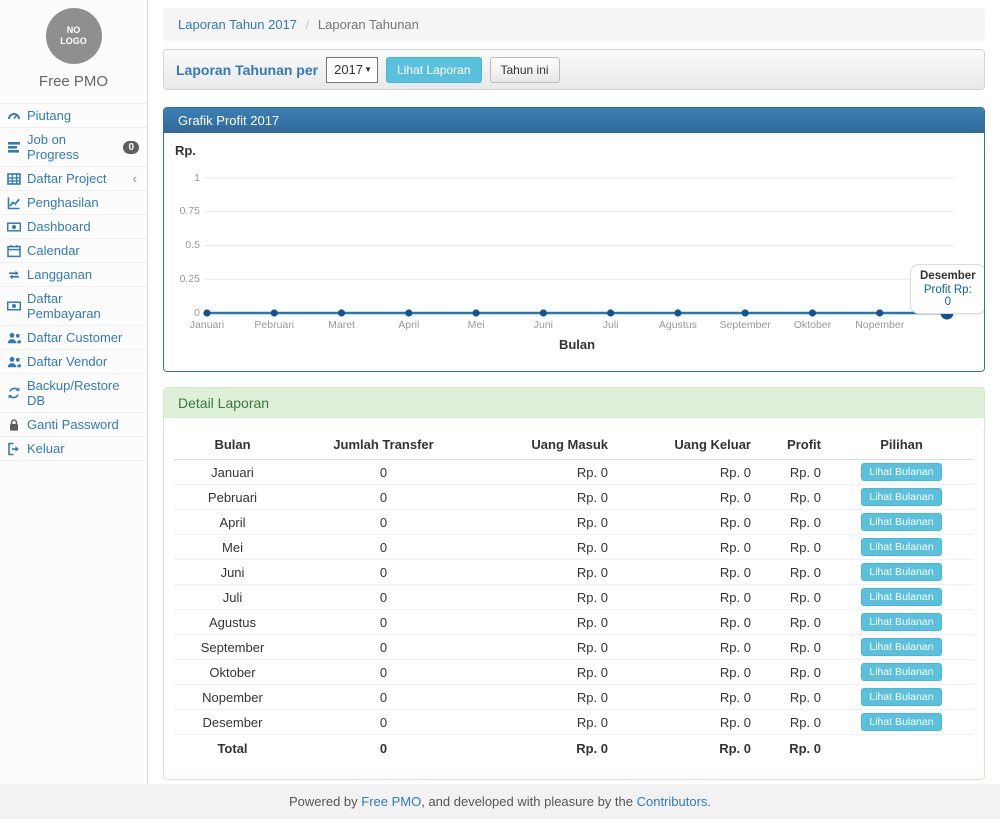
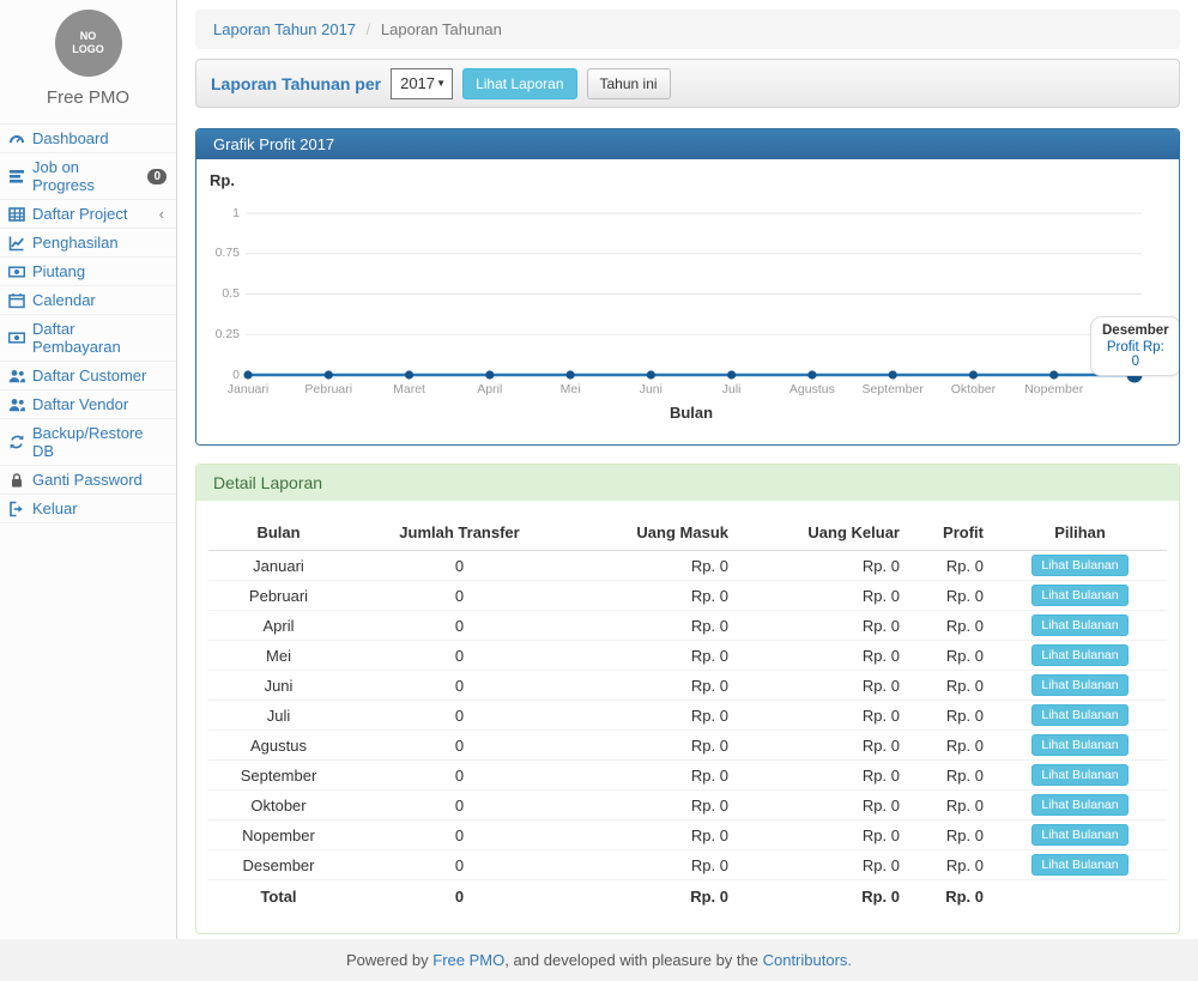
  NO
  LOGO
  Free PMO
- Piutang
+ Dashboard
  Job on Progress
  0
  Daftar Project
  ‹
  Penghasilan
- Dashboard
+ Piutang
  Calendar
- Langganan
  Daftar Pembayaran
  Daftar Customer
  Daftar Vendor
  Backup/Restore DB
  Ganti Password
  Keluar
  Laporan Tahun 2017 / Laporan Tahunan
  Laporan Tahunan per
  2017
  ▼
  Lihat Laporan
  Tahun ini
  Grafik Profit 2017
  Rp.
  Bulan
  Desember
  Profit Rp: 0
  0
  0.25
  0.5
  0.75
  1
  Januari
  Pebruari
  Maret
  April
  Mei
  Juni
  Juli
  Agustus
  September
  Oktober
  Nopember
  Detail Laporan
  Bulan	Jumlah Transfer	Uang Masuk	Uang Keluar	Profit	Pilihan
  Januari	0	Rp. 0	Rp. 0	Rp. 0	Lihat Bulanan
  Pebruari	0	Rp. 0	Rp. 0	Rp. 0	Lihat Bulanan
  April	0	Rp. 0	Rp. 0	Rp. 0	Lihat Bulanan
  Mei	0	Rp. 0	Rp. 0	Rp. 0	Lihat Bulanan
  Juni	0	Rp. 0	Rp. 0	Rp. 0	Lihat Bulanan
  Juli	0	Rp. 0	Rp. 0	Rp. 0	Lihat Bulanan
  Agustus	0	Rp. 0	Rp. 0	Rp. 0	Lihat Bulanan
  September	0	Rp. 0	Rp. 0	Rp. 0	Lihat Bulanan
  Oktober	0	Rp. 0	Rp. 0	Rp. 0	Lihat Bulanan
  Nopember	0	Rp. 0	Rp. 0	Rp. 0	Lihat Bulanan
  Desember	0	Rp. 0	Rp. 0	Rp. 0	Lihat Bulanan
  Total	0	Rp. 0	Rp. 0	Rp. 0
  Powered by Free PMO, and developed with pleasure by the Contributors.
